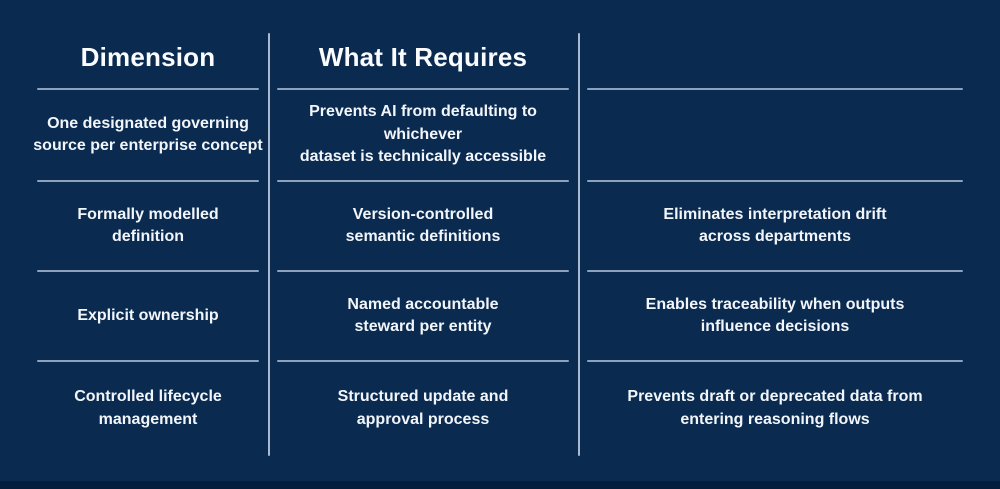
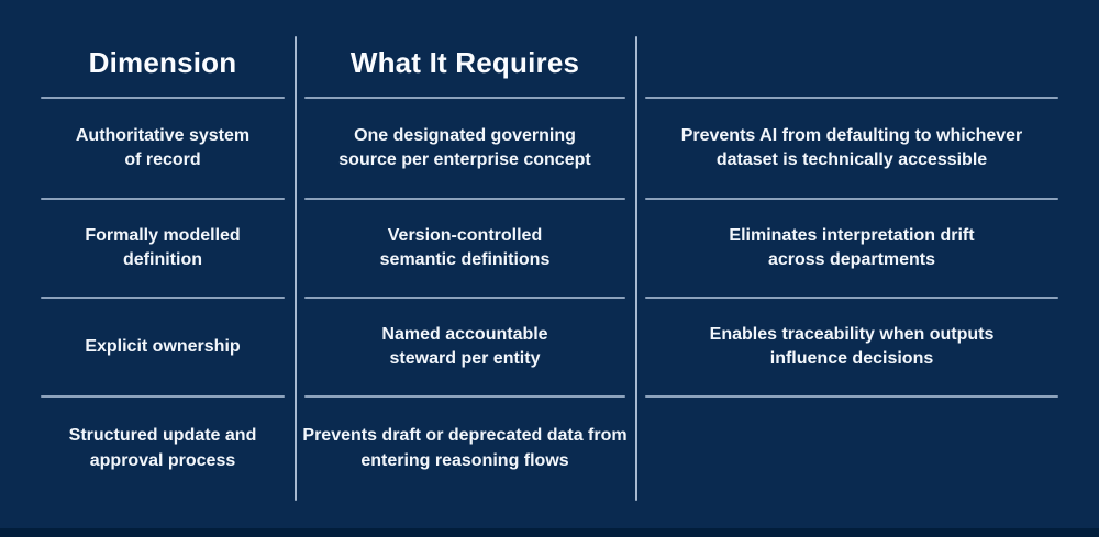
  Dimension
  What It Requires
+ Authoritative system
+ of record
  One designated governing
  source per enterprise concept
  Prevents AI from defaulting to whichever
  dataset is technically accessible
  Formally modelled
  definition
  Version-controlled
  semantic definitions
  Eliminates interpretation drift
  across departments
  Explicit ownership
  Named accountable
  steward per entity
  Enables traceability when outputs
  influence decisions
- Controlled lifecycle
- management
  Structured update and
  approval process
  Prevents draft or deprecated data from
  entering reasoning flows
